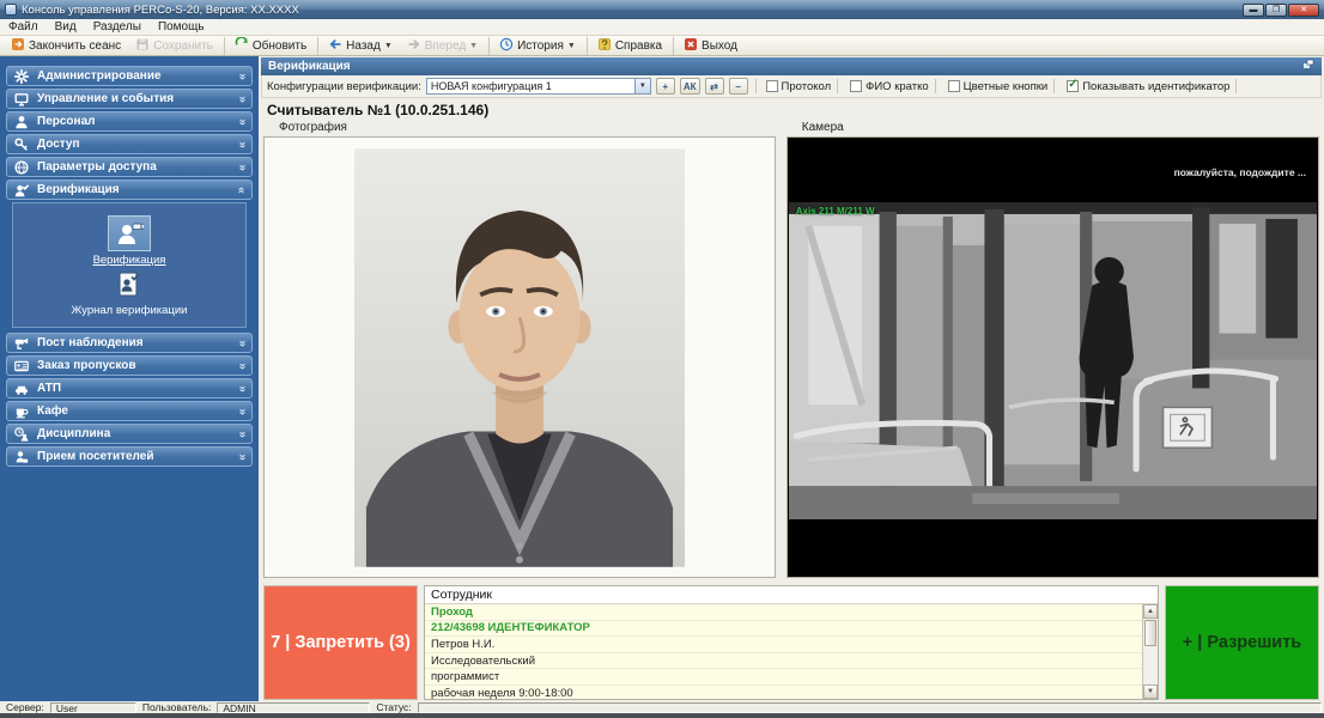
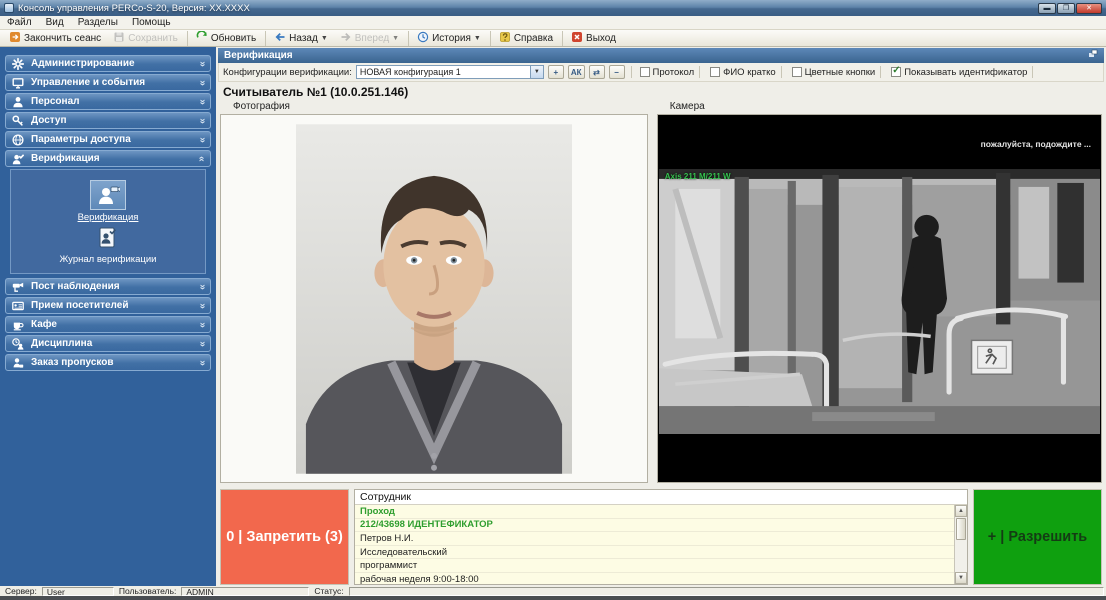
  Консоль управления PERCo-S-20, Версия: XX.XXXX
  Файл
  Вид
  Разделы
  Помощь
  Закончить сеанс
  Сохранить
  Обновить
  Назад
  Вперед
  История
  Справка
  Выход
  Администрирование
  Управление и события
  Персонал
  Доступ
  Параметры доступа
  Верификация
  Верификация
  Журнал верификации
  Пост наблюдения
- Заказ пропусков
+ Прием посетителей
- АТП
  Кафе
  Дисциплина
- Прием посетителей
+ Заказ пропусков
  Верификация
  Конфигурации верификации:
  НОВАЯ конфигурация 1
  +
  АК
  ⇄
  −
  Протокол
  ФИО кратко
  Цветные кнопки
  ✓
  Показывать идентификатор
  Считыватель №1 (10.0.251.146)
  Фотография
  Камера
  пожалуйста, подождите ...
  Axis 211 M/211 W
- 7 | Запретить (3)
+ 0 | Запретить (3)
  Сотрудник
  Проход
  212/43698 ИДЕНТЕФИКАТОР
  Петров Н.И.
  Исследовательский
  программист
  рабочая неделя 9:00-18:00
  + | Разрешить
  Сервер:
  User
  Пользователь:
  ADMIN
  Статус:
